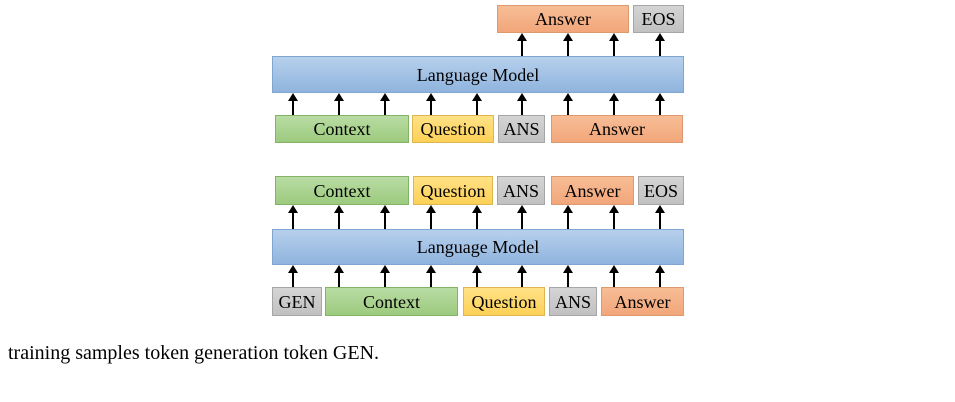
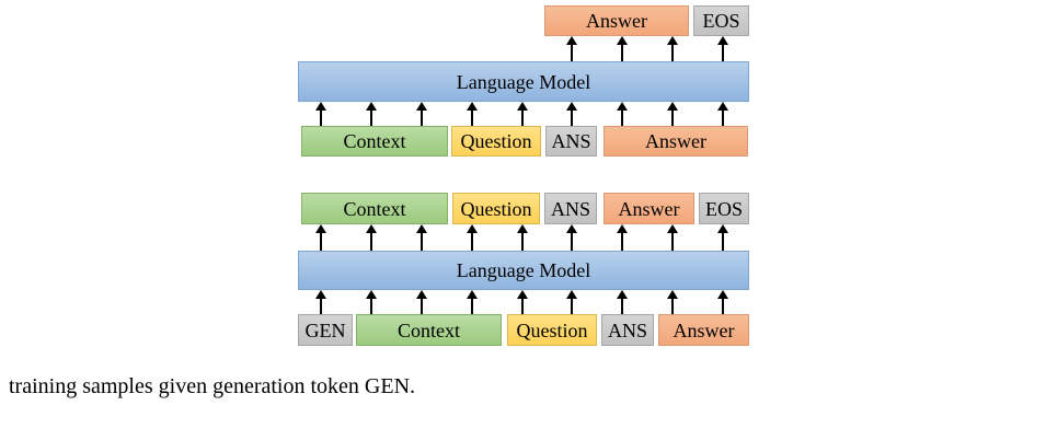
  Answer
  EOS
  Language Model
  Context
  Question
  ANS
  Answer
  Context
  Question
  ANS
  Answer
  EOS
  Language Model
  GEN
  Context
  Question
  ANS
  Answer
- training samples token generation token GEN.
+ training samples given generation token GEN.
